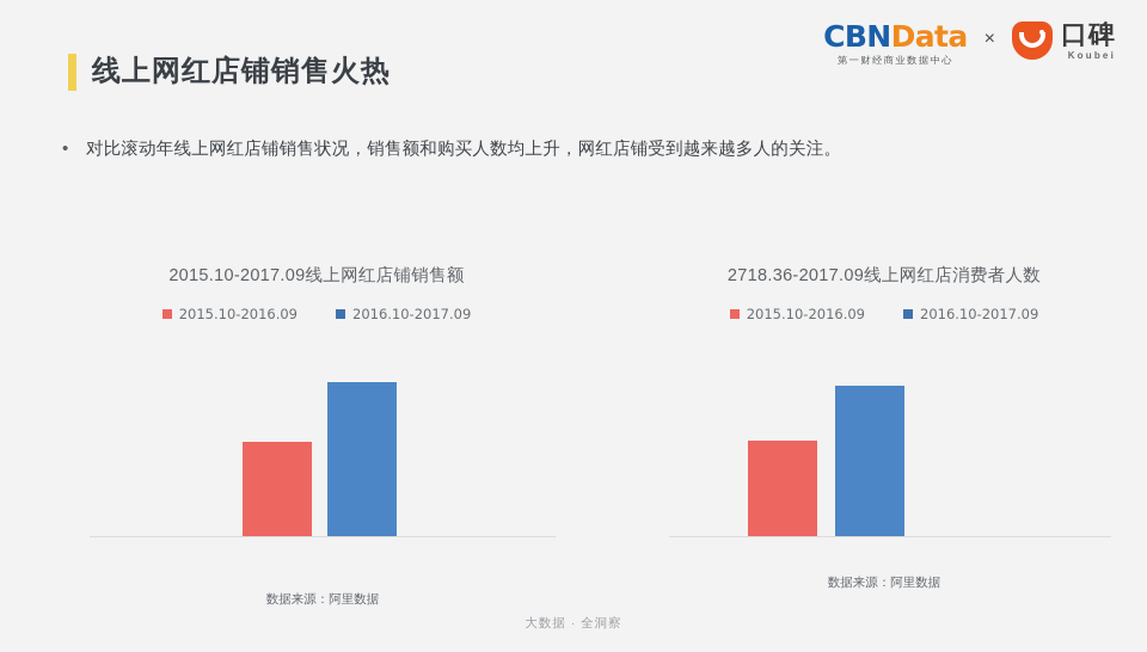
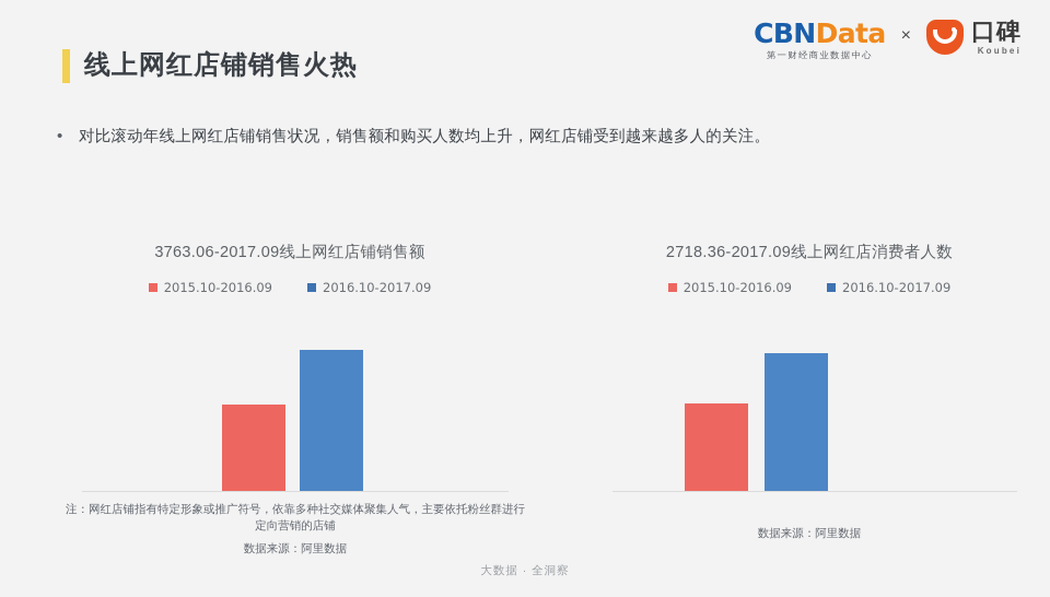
  CBNData
  第一财经商业数据中心
  ×
  口碑
  Koubei
  线上网红店铺销售火热
  •
  对比滚动年线上网红店铺销售状况，销售额和购买人数均上升，网红店铺受到越来越多人的关注。
- 2015.10-2017.09线上网红店铺销售额
+ 3763.06-2017.09线上网红店铺销售额
  2015.10-2016.09
  2016.10-2017.09
  2718.36-2017.09线上网红店消费者人数
  2015.10-2016.09
  2016.10-2017.09
+ 注：网红店铺指有特定形象或推广符号，依靠多种社交媒体聚集人气，主要依托粉丝群进行定向营销的店铺
  数据来源：阿里数据
  数据来源：阿里数据
  大数据 · 全洞察
